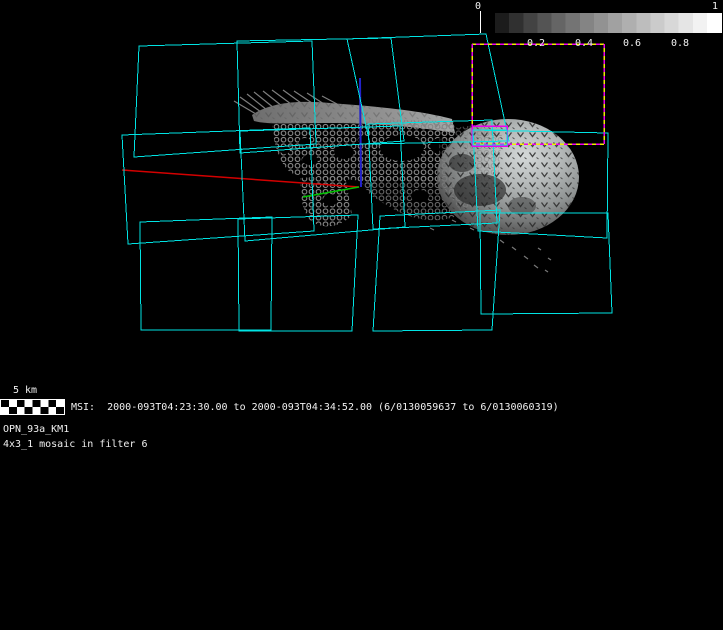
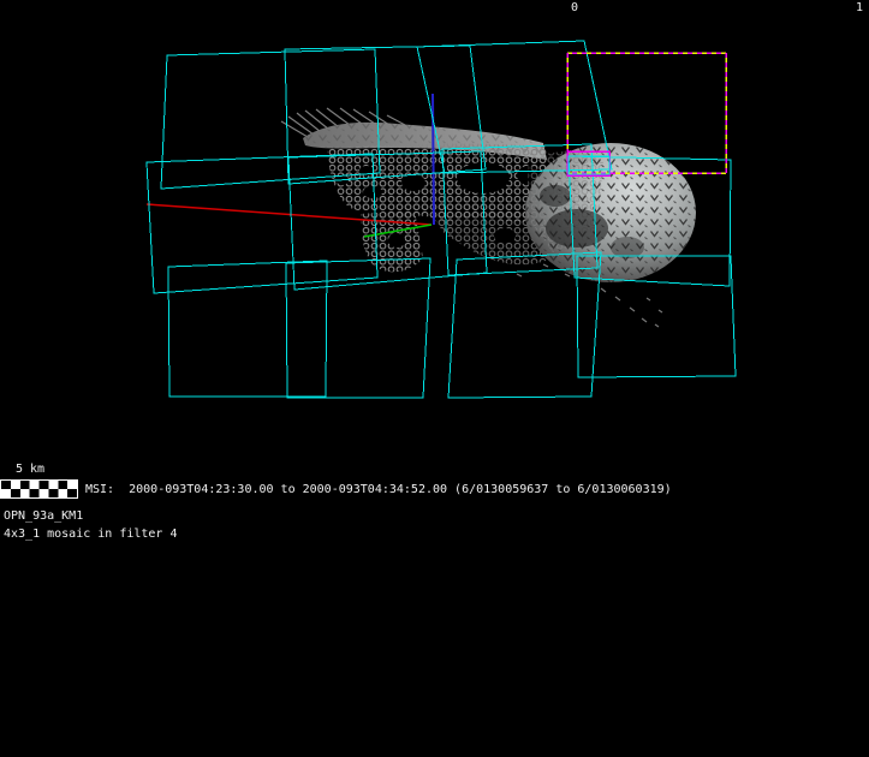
- 0.2
- 0.4
- 0.6
- 0.8
  0
  1
  5 km
  MSI: 2000-093T04:23:30.00 to 2000-093T04:34:52.00 (6/0130059637 to 6/0130060319)
  OPN_93a_KM1
- 4x3_1 mosaic in filter 6
+ 4x3_1 mosaic in filter 4
